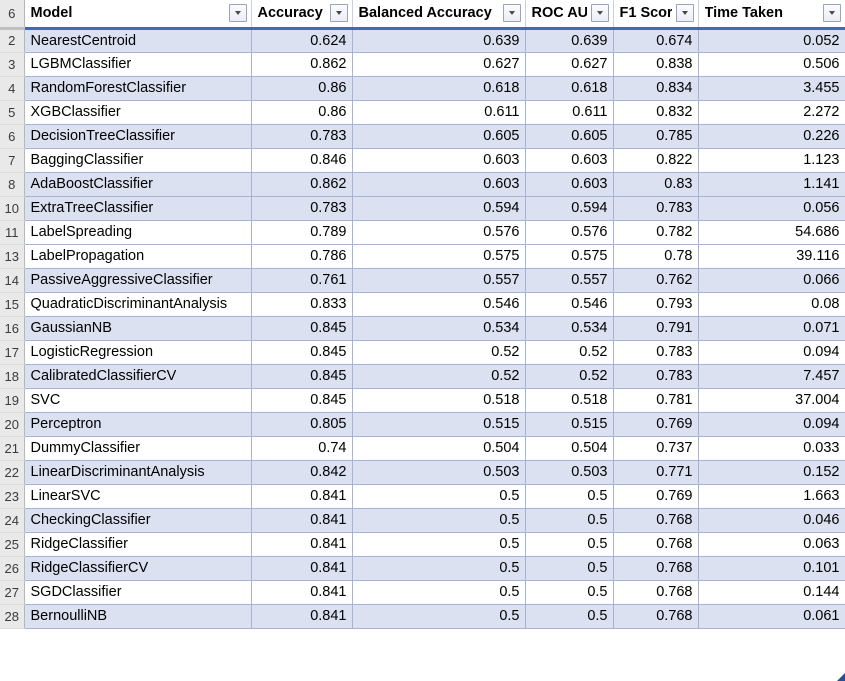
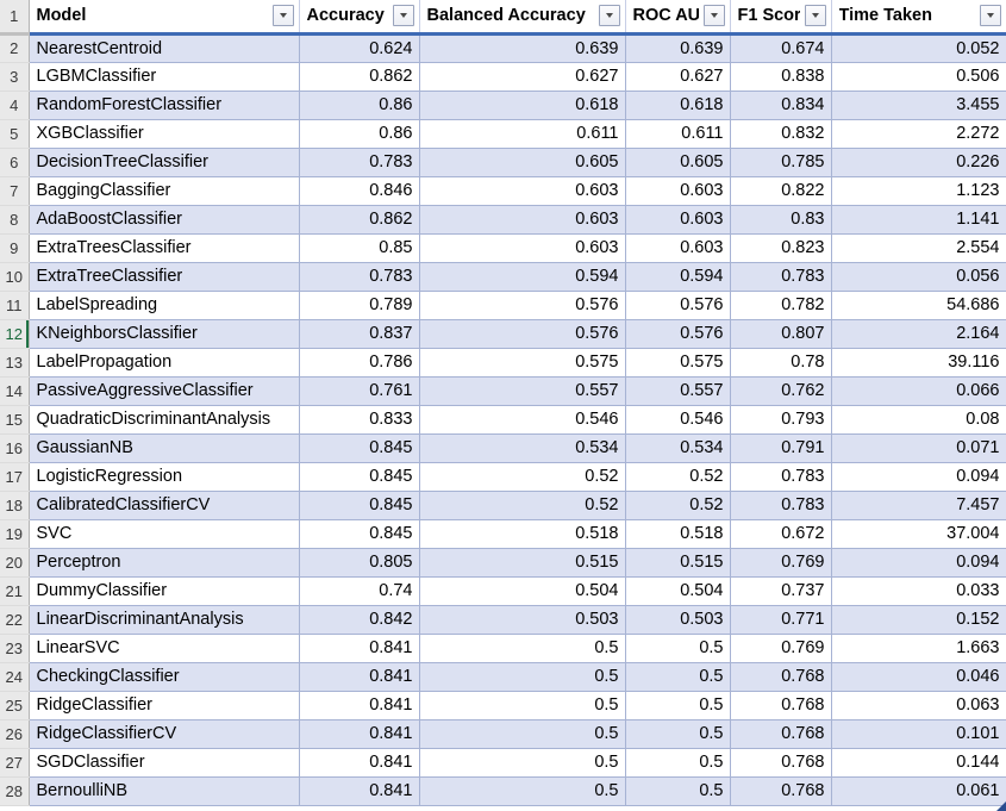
- 6	Model	Accuracy	Balanced Accuracy	ROC AU	F1 Scor	Time Taken
+ 1	Model	Accuracy	Balanced Accuracy	ROC AU	F1 Scor	Time Taken
  2	NearestCentroid	0.624	0.639	0.639	0.674	0.052
  3	LGBMClassifier	0.862	0.627	0.627	0.838	0.506
  4	RandomForestClassifier	0.86	0.618	0.618	0.834	3.455
  5	XGBClassifier	0.86	0.611	0.611	0.832	2.272
  6	DecisionTreeClassifier	0.783	0.605	0.605	0.785	0.226
  7	BaggingClassifier	0.846	0.603	0.603	0.822	1.123
  8	AdaBoostClassifier	0.862	0.603	0.603	0.83	1.141
+ 9	ExtraTreesClassifier	0.85	0.603	0.603	0.823	2.554
  10	ExtraTreeClassifier	0.783	0.594	0.594	0.783	0.056
  11	LabelSpreading	0.789	0.576	0.576	0.782	54.686
+ 12	KNeighborsClassifier	0.837	0.576	0.576	0.807	2.164
  13	LabelPropagation	0.786	0.575	0.575	0.78	39.116
  14	PassiveAggressiveClassifier	0.761	0.557	0.557	0.762	0.066
  15	QuadraticDiscriminantAnalysis	0.833	0.546	0.546	0.793	0.08
  16	GaussianNB	0.845	0.534	0.534	0.791	0.071
  17	LogisticRegression	0.845	0.52	0.52	0.783	0.094
  18	CalibratedClassifierCV	0.845	0.52	0.52	0.783	7.457
- 19	SVC	0.845	0.518	0.518	0.781	37.004
+ 19	SVC	0.845	0.518	0.518	0.672	37.004
  20	Perceptron	0.805	0.515	0.515	0.769	0.094
  21	DummyClassifier	0.74	0.504	0.504	0.737	0.033
  22	LinearDiscriminantAnalysis	0.842	0.503	0.503	0.771	0.152
  23	LinearSVC	0.841	0.5	0.5	0.769	1.663
  24	CheckingClassifier	0.841	0.5	0.5	0.768	0.046
  25	RidgeClassifier	0.841	0.5	0.5	0.768	0.063
  26	RidgeClassifierCV	0.841	0.5	0.5	0.768	0.101
  27	SGDClassifier	0.841	0.5	0.5	0.768	0.144
  28	BernoulliNB	0.841	0.5	0.5	0.768	0.061
